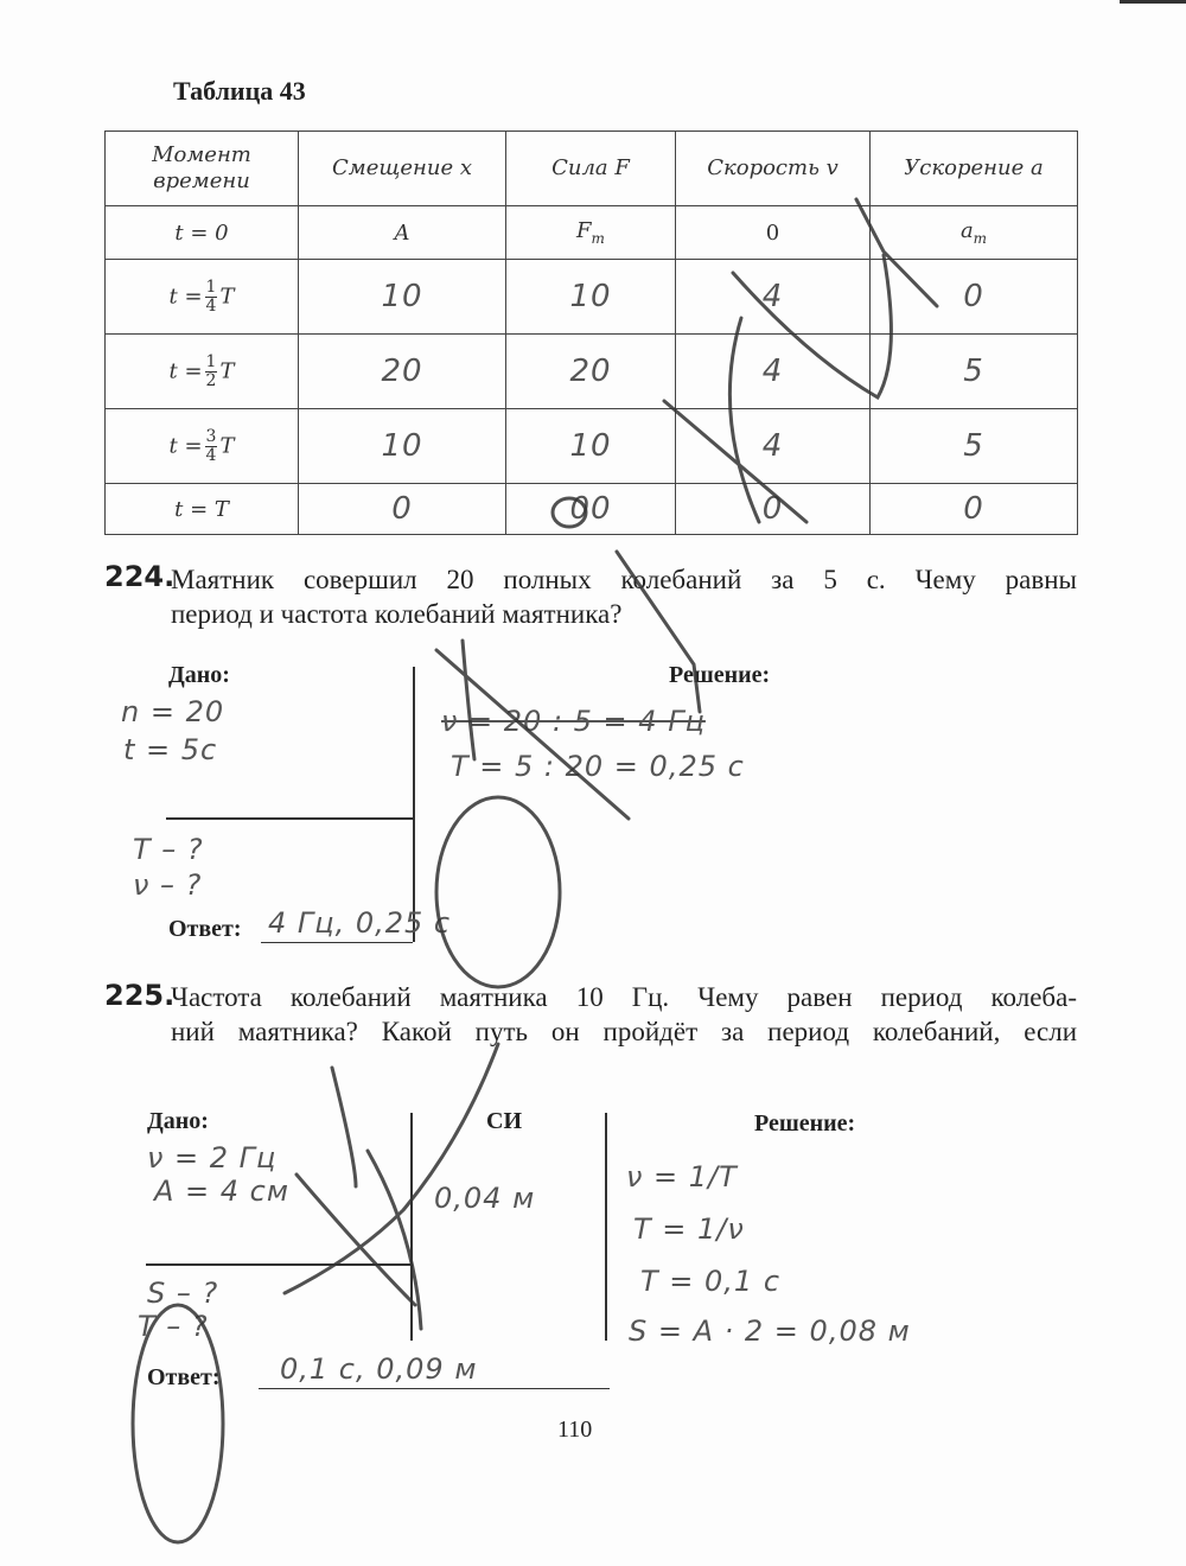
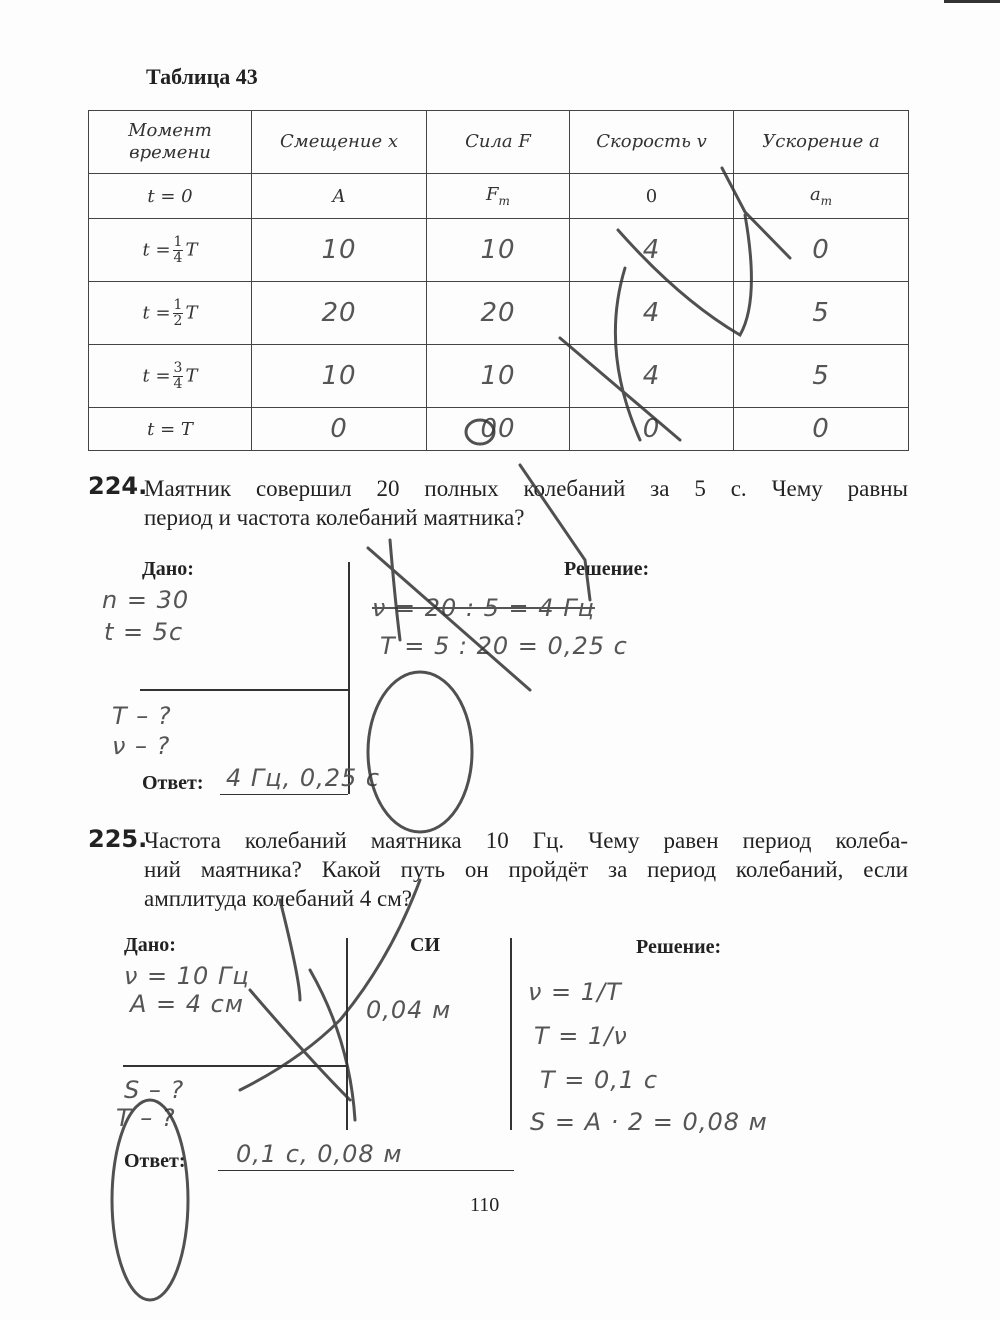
  Таблица 43
  Момент времени	Смещение x	Сила F	Скорость v	Ускорение a
  t = 0	A	Fm	0	am
  t = 14T	10	10	4	0
  t = 12T	20	20	4	5
  t = 34T	10	10	4	5
  t = T	0	00	0	0
  224.
  Маятник совершил 20 полных колебаний за 5 с. Чему равны
  период и частота колебаний маятника?
  Дано:
  Решение:
- n = 20
+ n = 30
  t = 5c
  T – ?
  ν – ?
  ν = 20 : 5 = 4 Гц
  T = 5 : 20 = 0,25 c
  Ответ:
  4 Гц, 0,25 c
  225.
  Частота колебаний маятника 10 Гц. Чему равен период колеба-
  ний маятника? Какой путь он пройдёт за период колебаний, если
+ амплитуда колебаний 4 см?
  Дано:
  СИ
  Решение:
- ν = 2 Гц
+ ν = 10 Гц
  A = 4 см
  0,04 м
  S – ?
  T – ?
  ν = 1/T
  T = 1/ν
  T = 0,1 c
  S = A · 2 = 0,08 м
  Ответ:
- 0,1 c, 0,09 м
+ 0,1 c, 0,08 м
  110
